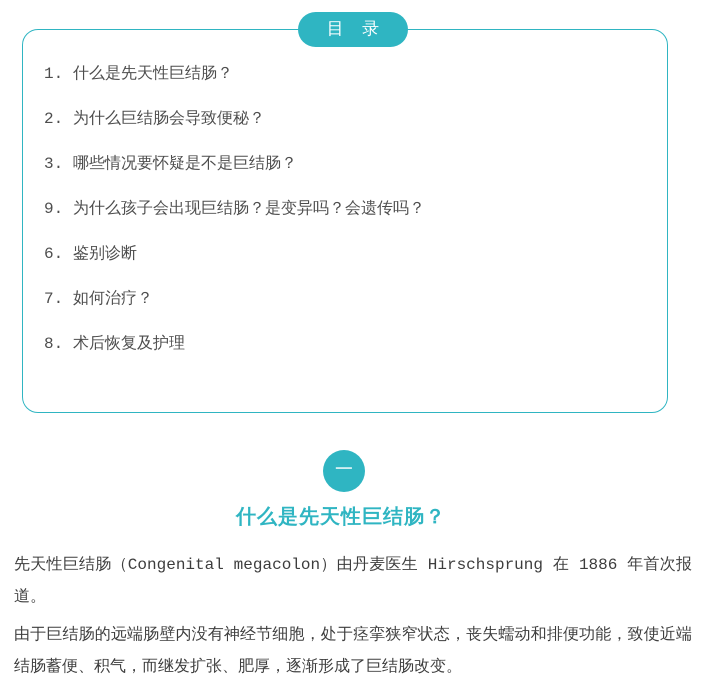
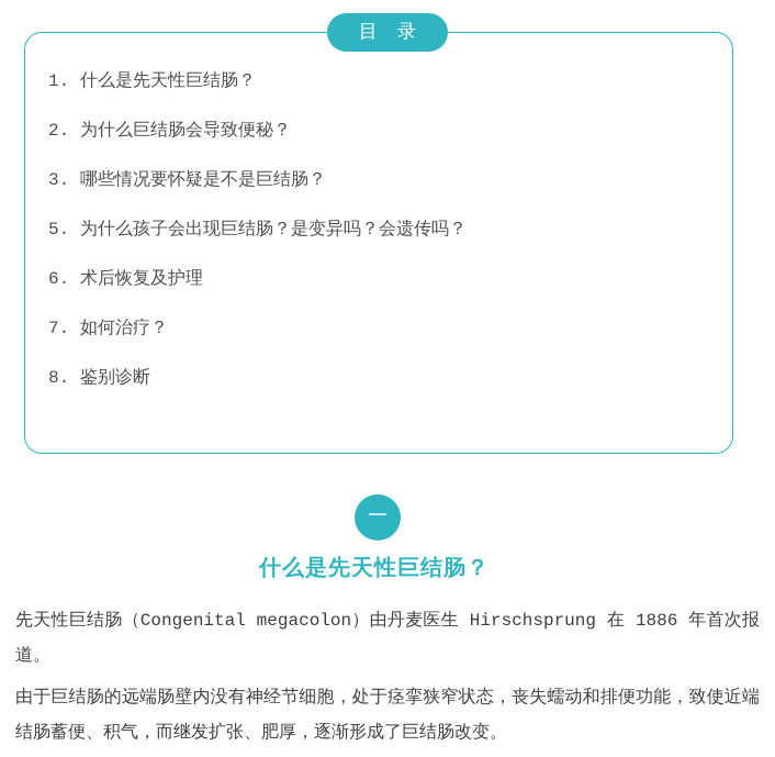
  1.
  什么是先天性巨结肠？
  2.
  为什么巨结肠会导致便秘？
  3.
  哪些情况要怀疑是不是巨结肠？
- 9.
+ 5.
  为什么孩子会出现巨结肠？是变异吗？会遗传吗？
  6.
- 鉴别诊断
+ 术后恢复及护理
  7.
  如何治疗？
  8.
- 术后恢复及护理
+ 鉴别诊断
  目 录
  一
  什么是先天性巨结肠？
  先天性巨结肠（Congenital megacolon）由丹麦医生 Hirschsprung 在 1886 年首次报道。
  由于巨结肠的远端肠壁内没有神经节细胞，处于痉挛狭窄状态，丧失蠕动和排便功能，致使近端结肠蓄便、积气，而继发扩张、肥厚，逐渐形成了巨结肠改变。
